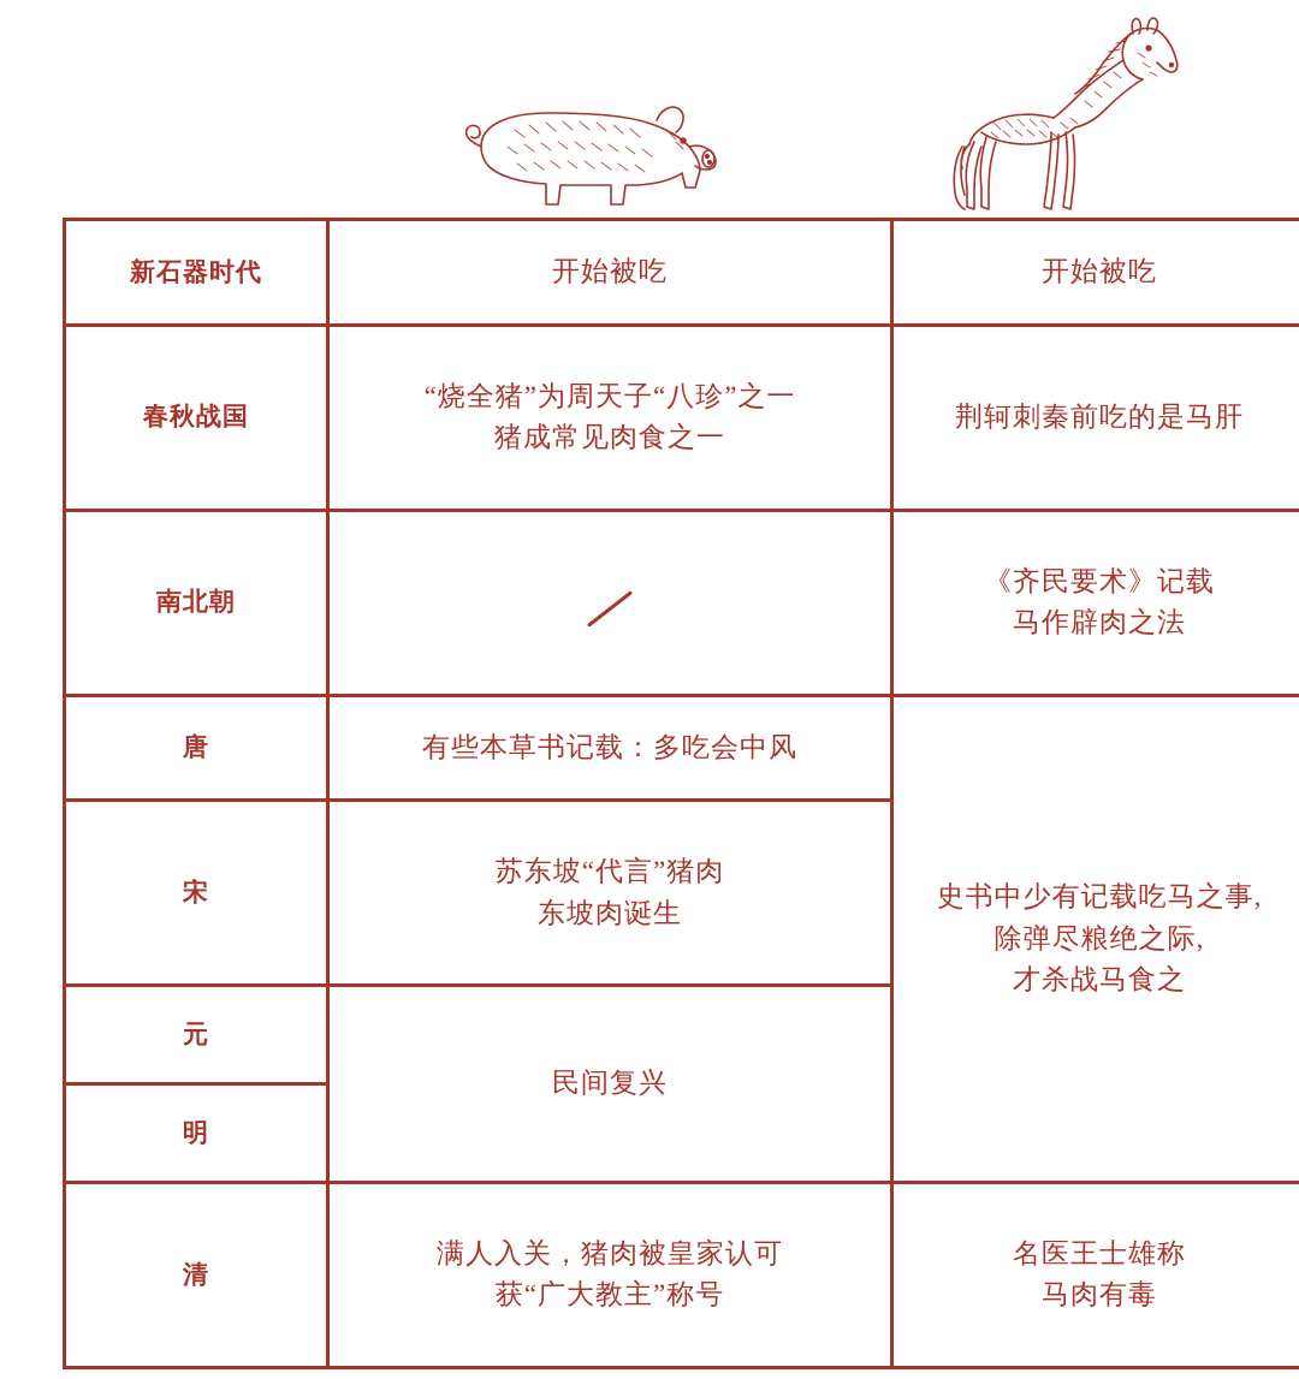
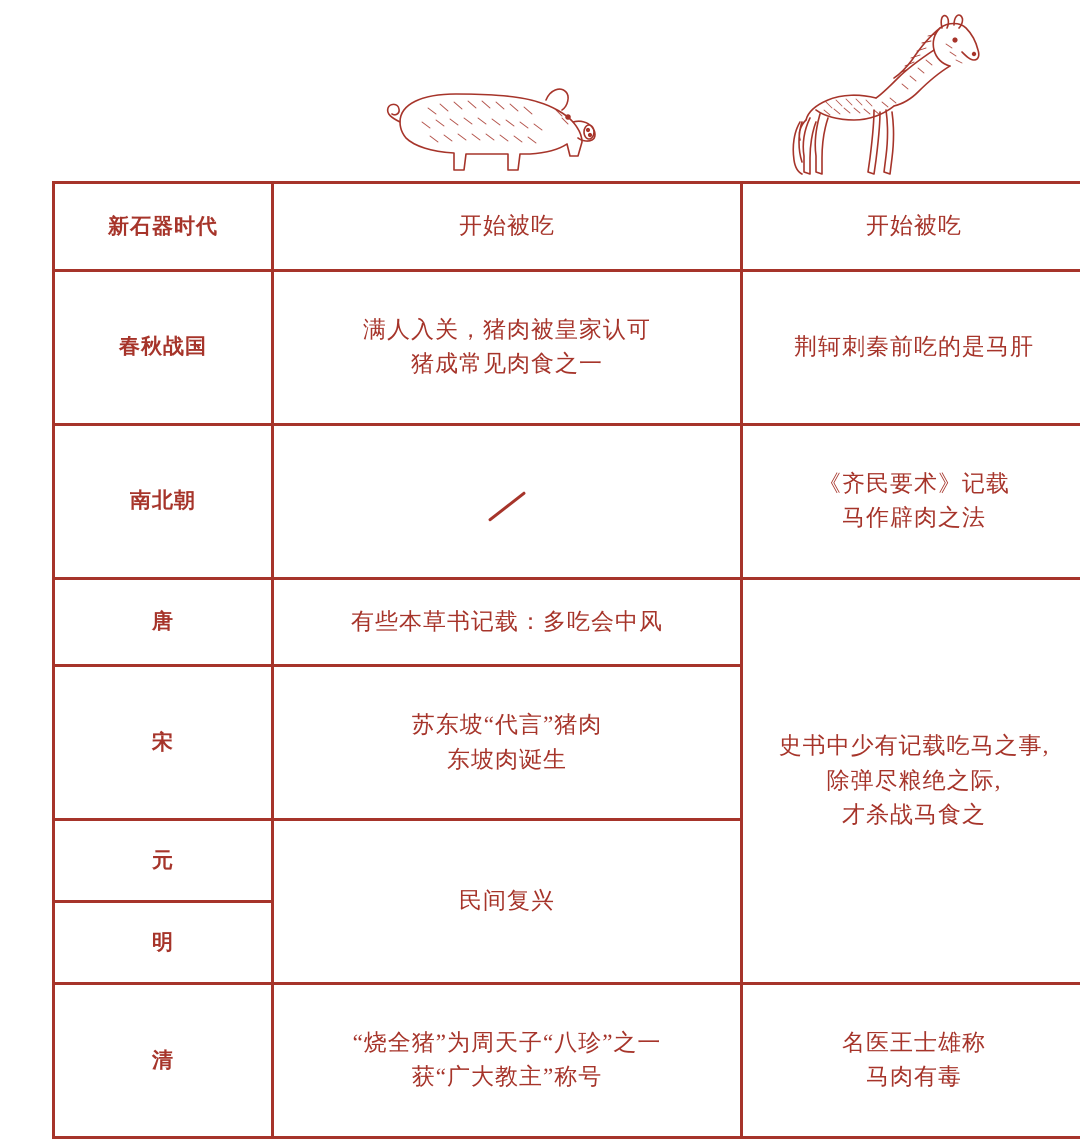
  新石器时代	开始被吃	开始被吃
- 春秋战国	“烧全猪”为周天子“八珍”之一 猪成常见肉食之一	荆轲刺秦前吃的是马肝
+ 春秋战国	满人入关，猪肉被皇家认可 猪成常见肉食之一	荆轲刺秦前吃的是马肝
  南北朝		《齐民要术》记载 马作辟肉之法
  唐	有些本草书记载：多吃会中风	史书中少有记载吃马之事, 除弹尽粮绝之际, 才杀战马食之
  宋	苏东坡“代言”猪肉 东坡肉诞生
  元	民间复兴
  明
- 清	满人入关，猪肉被皇家认可 获“广大教主”称号	名医王士雄称 马肉有毒
+ 清	“烧全猪”为周天子“八珍”之一 获“广大教主”称号	名医王士雄称 马肉有毒
